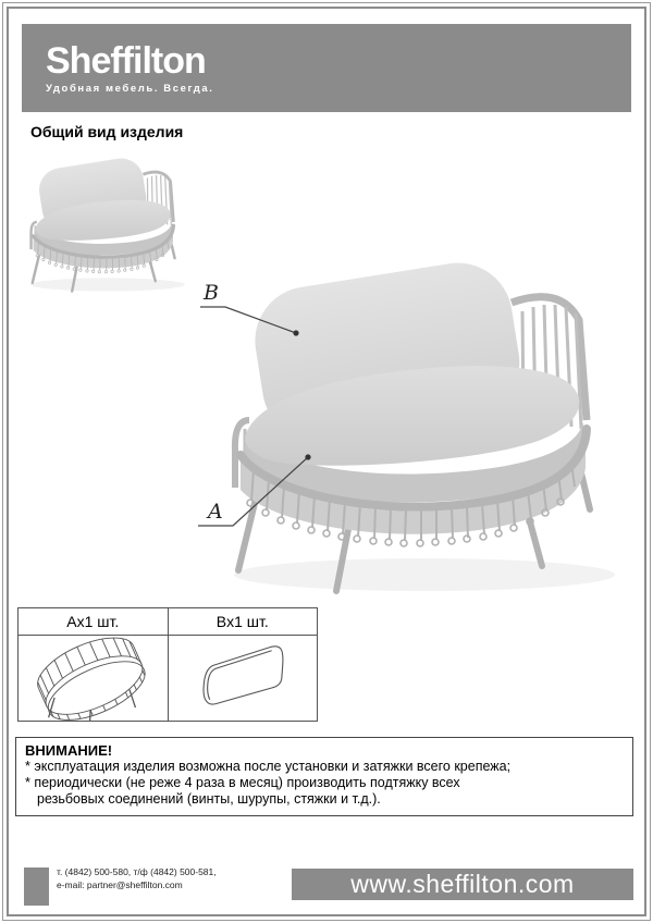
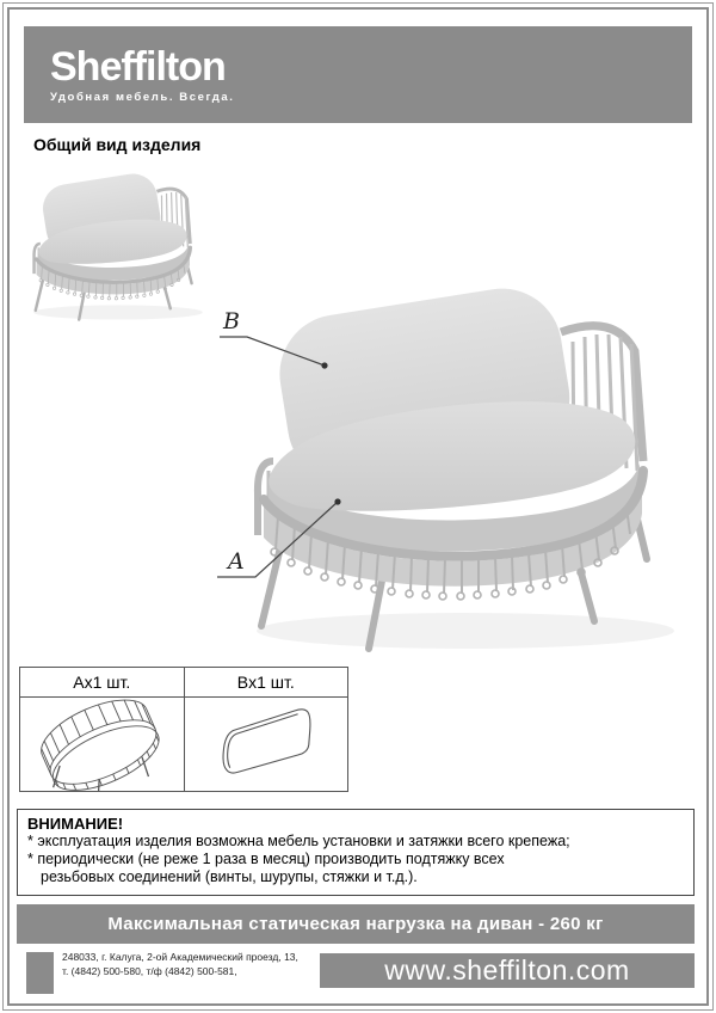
  Sheffilton
  Удобная мебель. Всегда.
  Общий вид изделия
  B
  A
  Ax1 шт.
  Bx1 шт.
  ВНИМАНИЕ!
- * эксплуатация изделия возможна после установки и затяжки всего крепежа;
+ * эксплуатация изделия возможна мебель установки и затяжки всего крепежа;
- * периодически (не реже 4 раза в месяц) производить подтяжку всех
+ * периодически (не реже 1 раза в месяц) производить подтяжку всех
  резьбовых соединений (винты, шурупы, стяжки и т.д.).
+ Максимальная статическая нагрузка на диван - 260 кг
+ 248033, г. Калуга, 2-ой Академический проезд, 13,
  т. (4842) 500-580, т/ф (4842) 500-581,
- e-mail: partner@sheffilton.com
  www.sheffilton.com
